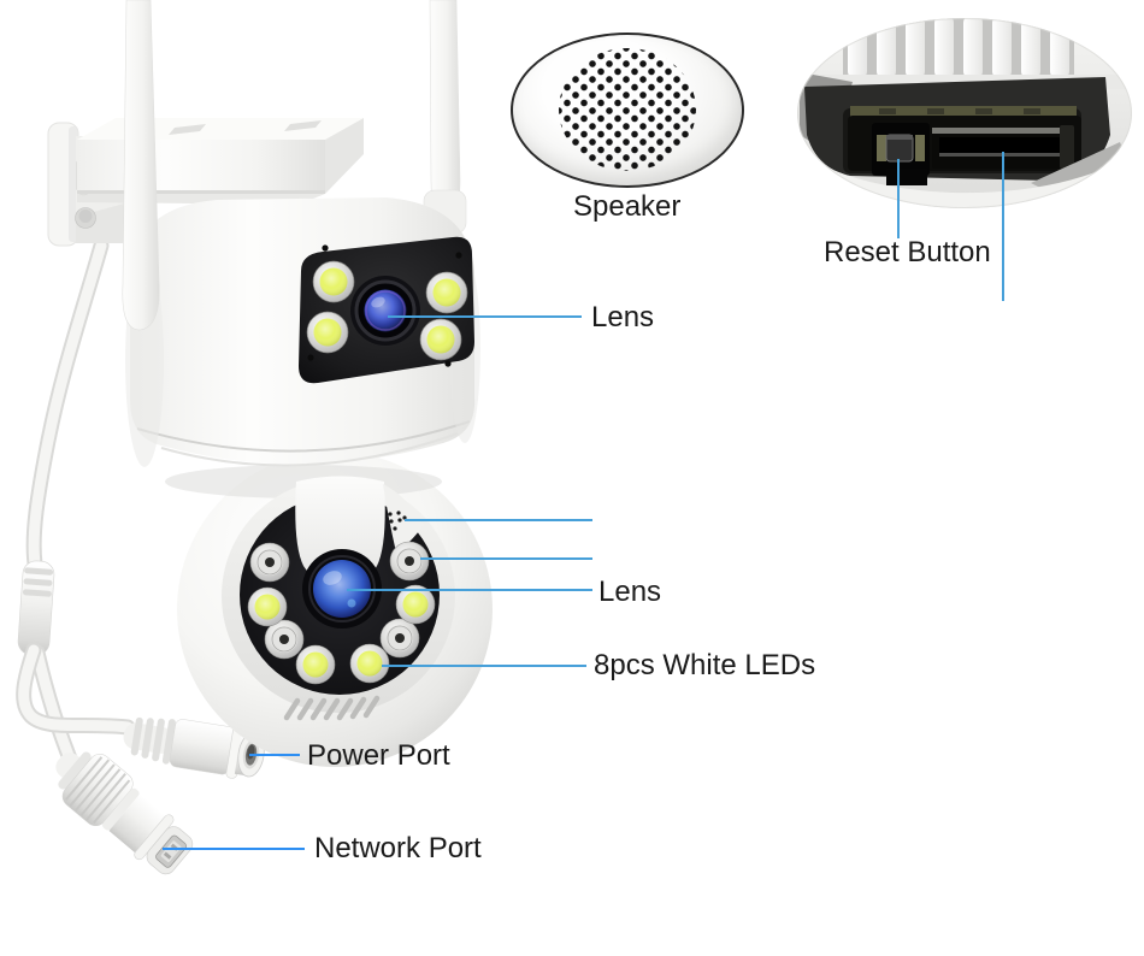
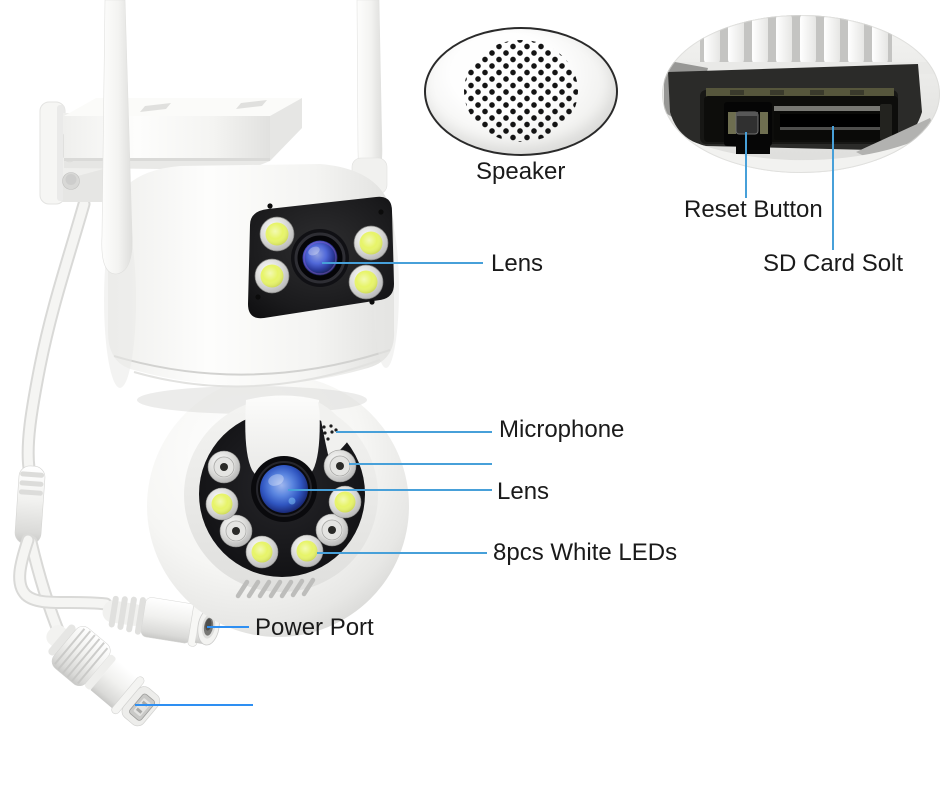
  Speaker
  Lens
  Reset Button
+ SD Card Solt
+ Microphone
  Lens
  8pcs White LEDs
  Power Port
- Network Port
